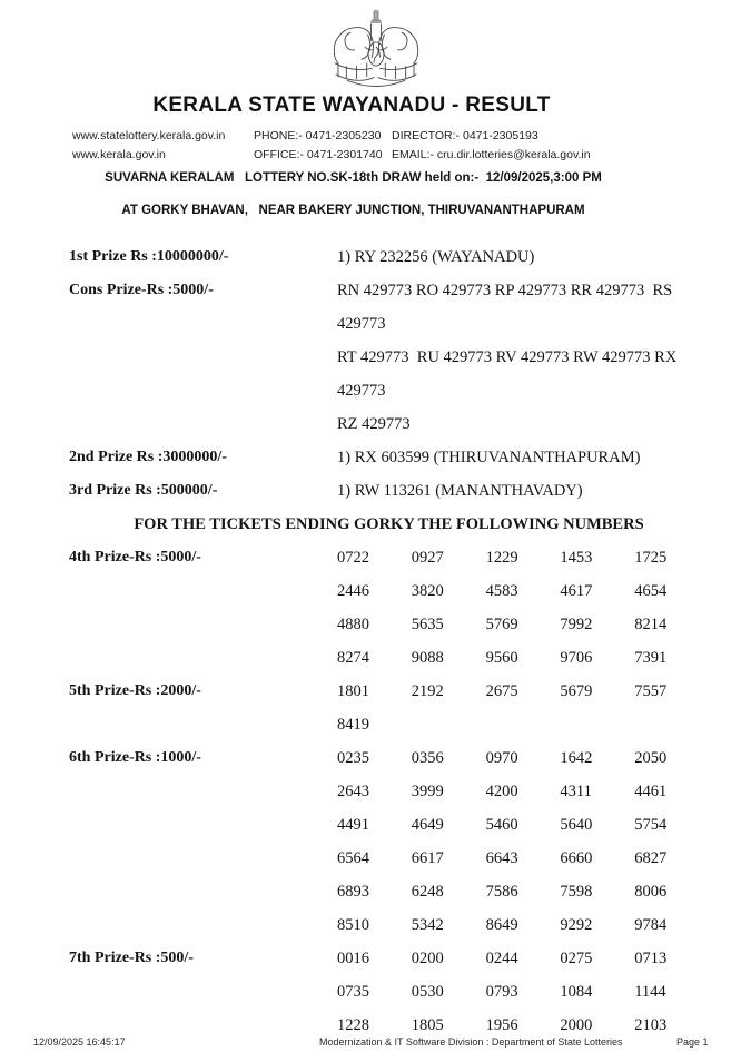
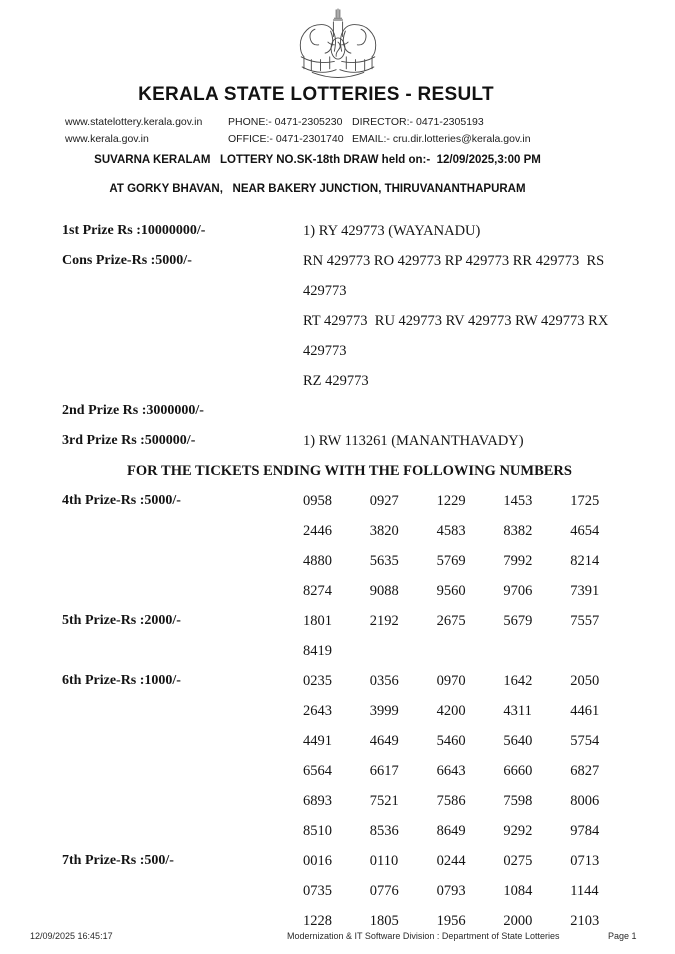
- KERALA STATE WAYANADU - RESULT
+ KERALA STATE LOTTERIES - RESULT
  www.statelottery.kerala.gov.in
  PHONE:- 0471-2305230
  DIRECTOR:- 0471-2305193
  www.kerala.gov.in
  OFFICE:- 0471-2301740
  EMAIL:- cru.dir.lotteries@kerala.gov.in
  SUVARNA KERALAM LOTTERY NO.SK-18th DRAW held on:- 12/09/2025,3:00 PM
  AT GORKY BHAVAN, NEAR BAKERY JUNCTION, THIRUVANANTHAPURAM
  1st Prize Rs :10000000/-
- 1) RY 232256 (WAYANADU)
+ 1) RY 429773 (WAYANADU)
  Cons Prize-Rs :5000/-
  RN 429773 RO 429773 RP 429773 RR 429773 RS 429773
  RT 429773 RU 429773 RV 429773 RW 429773 RX 429773
  RZ 429773
  2nd Prize Rs :3000000/-
- 1) RX 603599 (THIRUVANANTHAPURAM)
  3rd Prize Rs :500000/-
  1) RW 113261 (MANANTHAVADY)
- FOR THE TICKETS ENDING GORKY THE FOLLOWING NUMBERS
+ FOR THE TICKETS ENDING WITH THE FOLLOWING NUMBERS
  4th Prize-Rs :5000/-
- 0722
+ 0958
  0927
  1229
  1453
  1725
  2446
  3820
  4583
- 4617
+ 8382
  4654
  4880
  5635
  5769
  7992
  8214
  8274
  9088
  9560
  9706
  7391
  5th Prize-Rs :2000/-
  1801
  2192
  2675
  5679
  7557
  8419
  6th Prize-Rs :1000/-
  0235
  0356
  0970
  1642
  2050
  2643
  3999
  4200
  4311
  4461
  4491
  4649
  5460
  5640
  5754
  6564
  6617
  6643
  6660
  6827
  6893
- 6248
+ 7521
  7586
  7598
  8006
  8510
- 5342
+ 8536
  8649
  9292
  9784
  7th Prize-Rs :500/-
  0016
- 0200
+ 0110
  0244
  0275
  0713
  0735
- 0530
+ 0776
  0793
  1084
  1144
  1228
  1805
  1956
  2000
  2103
  12/09/2025 16:45:17
  Modernization & IT Software Division : Department of State Lotteries
  Page 1
